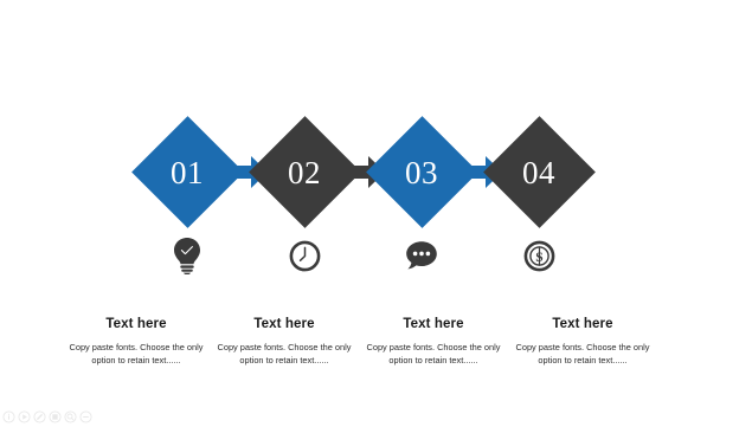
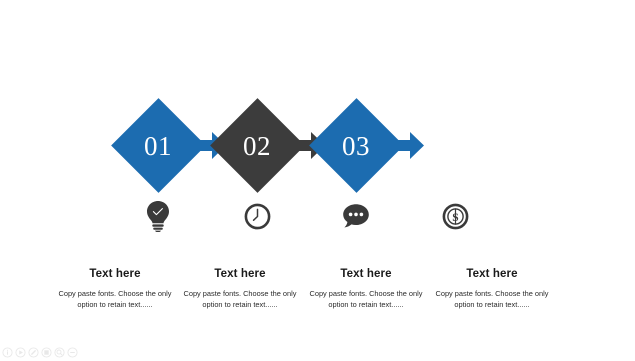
  01
  02
  03
- 04
  Text here
  Copy paste fonts. Choose the only option to retain text......
  Text here
  Copy paste fonts. Choose the only option to retain text......
  Text here
  Copy paste fonts. Choose the only option to retain text......
  Text here
  Copy paste fonts. Choose the only option to retain text......
